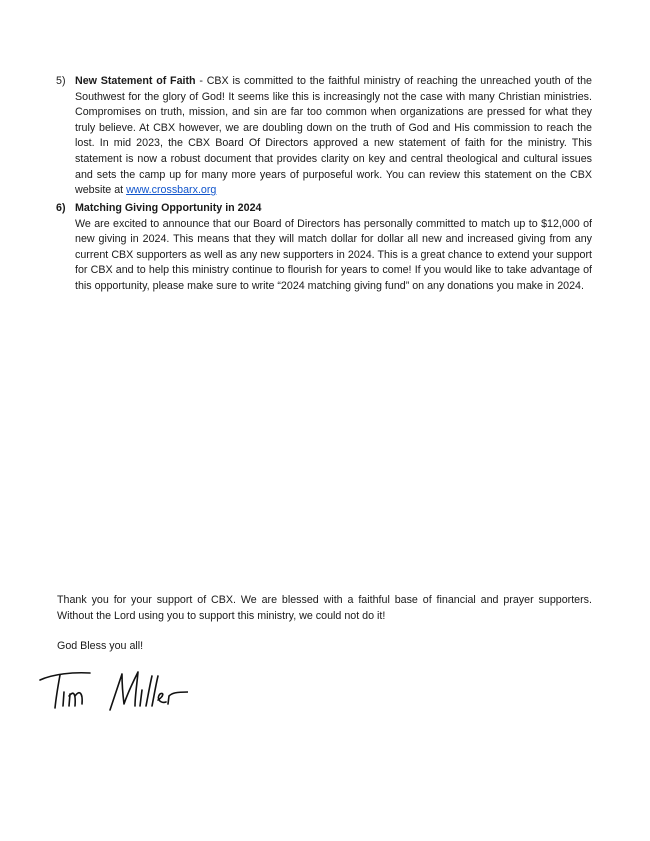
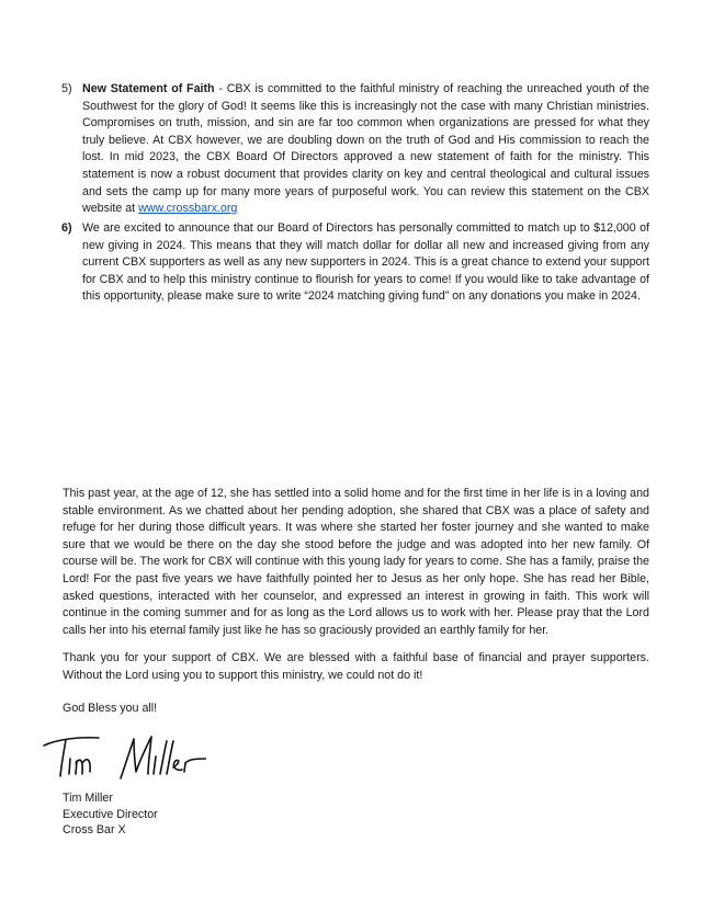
  5)
  New Statement of Faith - CBX is committed to the faithful ministry of reaching the unreached youth of the Southwest for the glory of God! It seems like this is increasingly not the case with many Christian ministries. Compromises on truth, mission, and sin are far too common when organizations are pressed for what they truly believe. At CBX however, we are doubling down on the truth of God and His commission to reach the lost. In mid 2023, the CBX Board Of Directors approved a new statement of faith for the ministry. This statement is now a robust document that provides clarity on key and central theological and cultural issues and sets the camp up for many more years of purposeful work. You can review this statement on the CBX website at www.crossbarx.org
  6)
- Matching Giving Opportunity in 2024
  We are excited to announce that our Board of Directors has personally committed to match up to $12,000 of new giving in 2024. This means that they will match dollar for dollar all new and increased giving from any current CBX supporters as well as any new supporters in 2024. This is a great chance to extend your support for CBX and to help this ministry continue to flourish for years to come! If you would like to take advantage of this opportunity, please make sure to write “2024 matching giving fund” on any donations you make in 2024.
+ This past year, at the age of 12, she has settled into a solid home and for the first time in her life is in a loving and stable environment. As we chatted about her pending adoption, she shared that CBX was a place of safety and refuge for her during those difficult years. It was where she started her foster journey and she wanted to make sure that we would be there on the day she stood before the judge and was adopted into her new family. Of course will be. The work for CBX will continue with this young lady for years to come. She has a family, praise the Lord! For the past five years we have faithfully pointed her to Jesus as her only hope. She has read her Bible, asked questions, interacted with her counselor, and expressed an interest in growing in faith. This work will continue in the coming summer and for as long as the Lord allows us to work with her. Please pray that the Lord calls her into his eternal family just like he has so graciously provided an earthly family for her.
  Thank you for your support of CBX. We are blessed with a faithful base of financial and prayer supporters. Without the Lord using you to support this ministry, we could not do it!
  God Bless you all!
+ Tim Miller
+ Executive Director
+ Cross Bar X
